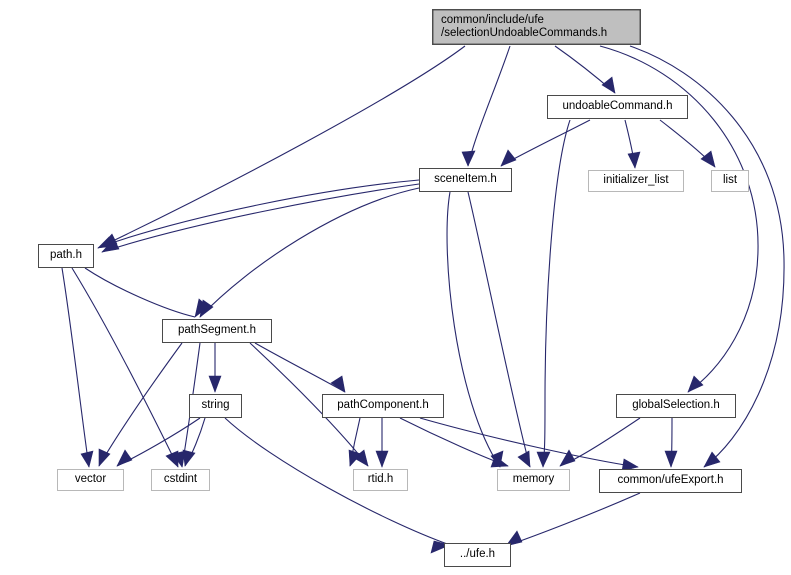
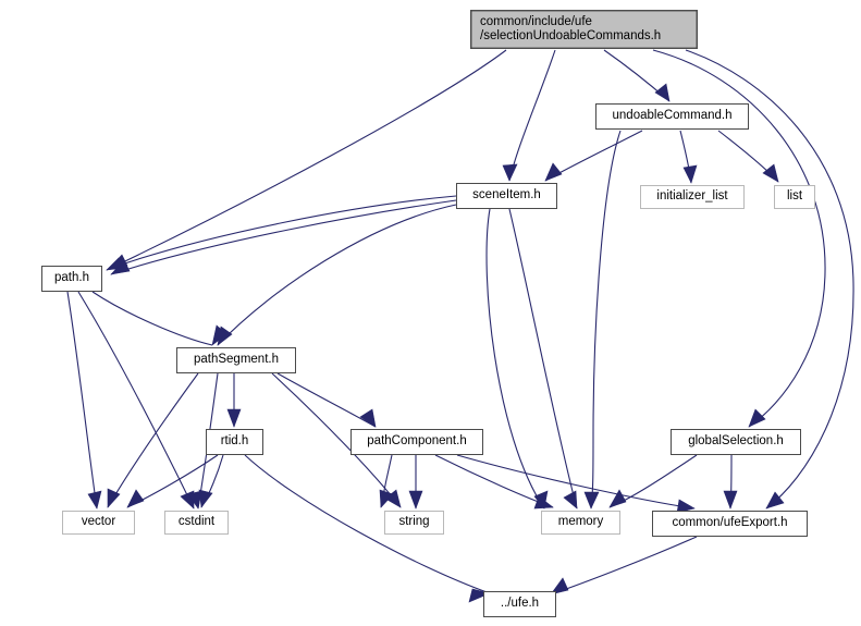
  common/include/ufe
  /selectionUndoableCommands.h
  undoableCommand.h
  sceneItem.h
  initializer_list
  list
  path.h
  pathSegment.h
- string
+ rtid.h
  pathComponent.h
  globalSelection.h
  vector
  cstdint
- rtid.h
+ string
  memory
  common/ufeExport.h
  ../ufe.h
